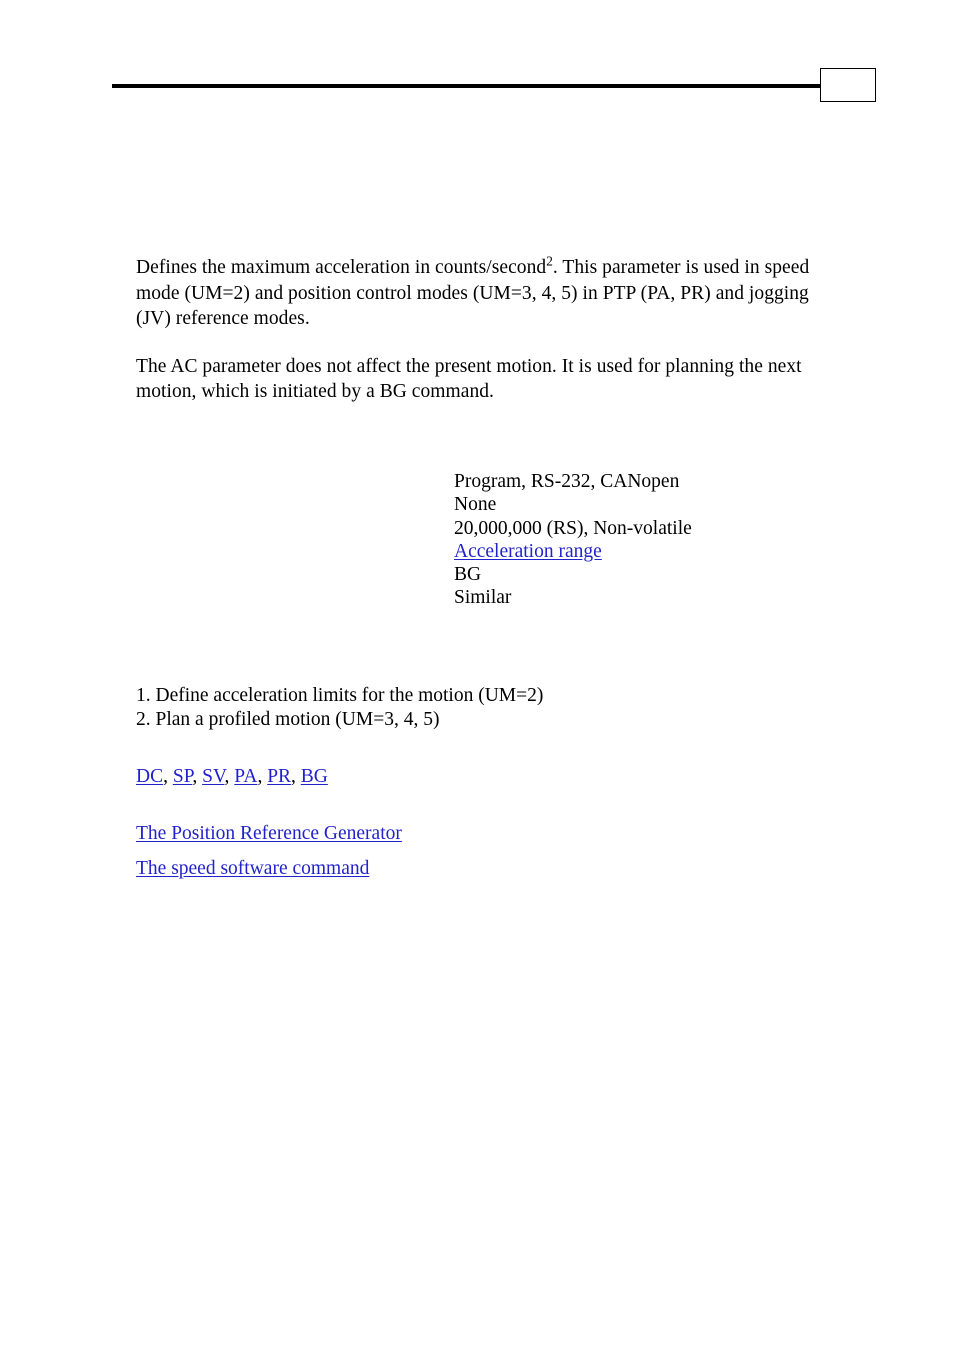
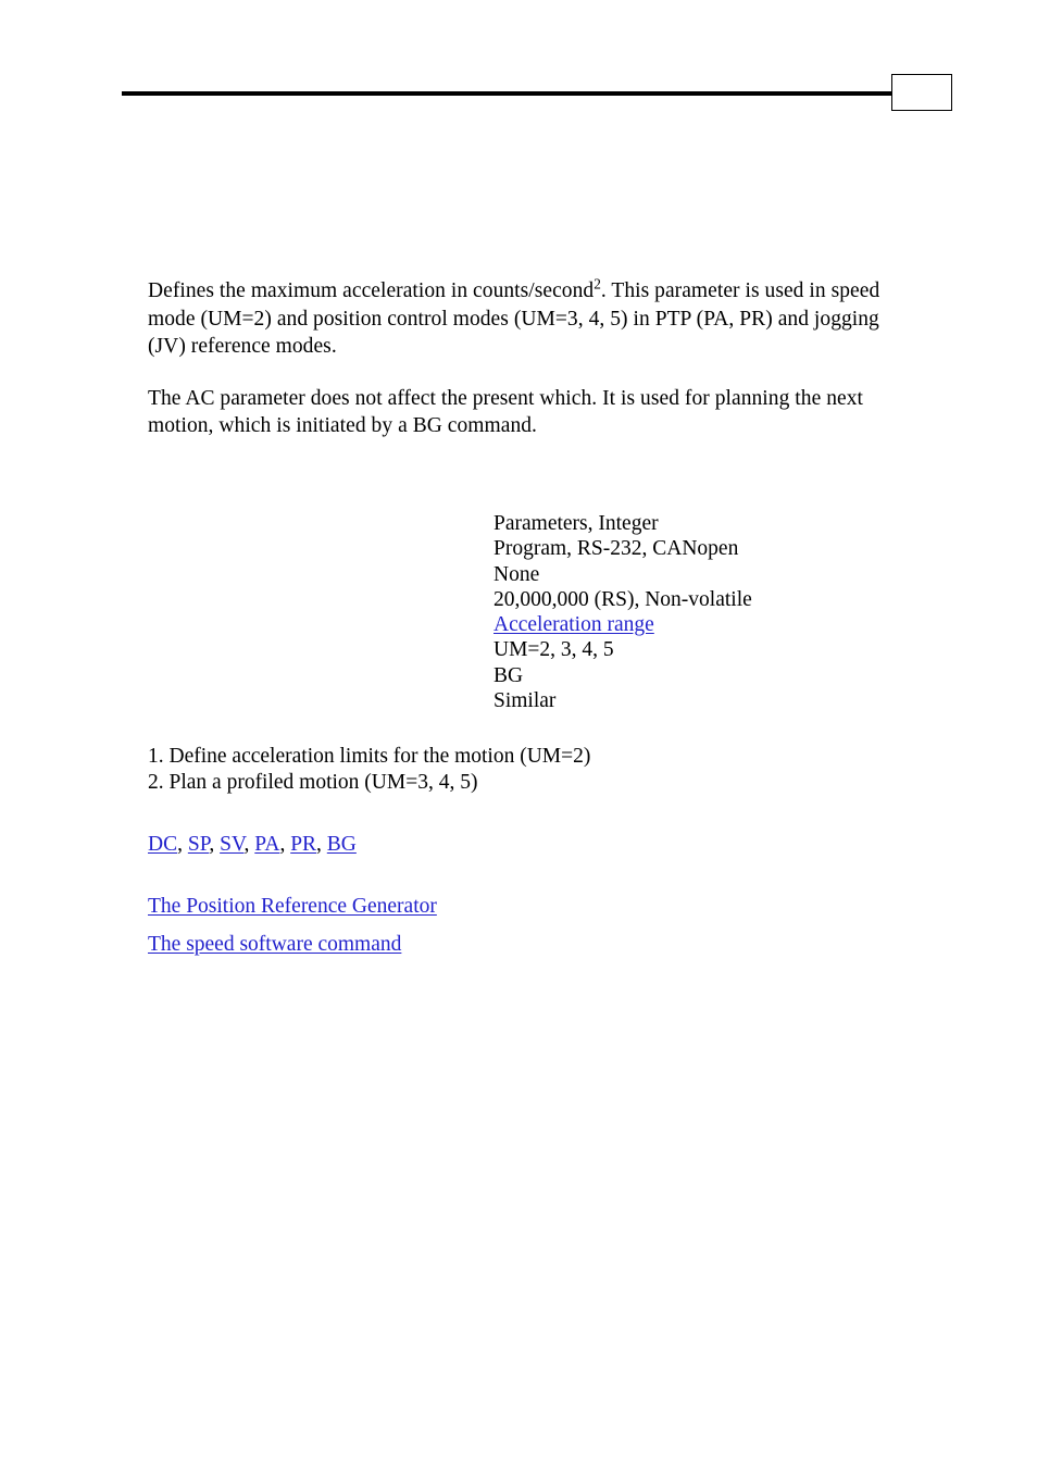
  Defines the maximum acceleration in counts/second2. This parameter is used in speed mode (UM=2) and position control modes (UM=3, 4, 5) in PTP (PA, PR) and jogging (JV) reference modes.
- The AC parameter does not affect the present motion. It is used for planning the next motion, which is initiated by a BG command.
+ The AC parameter does not affect the present which. It is used for planning the next motion, which is initiated by a BG command.
+ Parameters, Integer
  Program, RS-232, CANopen
  None
  20,000,000 (RS), Non-volatile
  Acceleration range
+ UM=2, 3, 4, 5
  BG
  Similar
  1. Define acceleration limits for the motion (UM=2)
  2. Plan a profiled motion (UM=3, 4, 5)
  DC, SP, SV, PA, PR, BG
  The Position Reference Generator
  The speed software command
